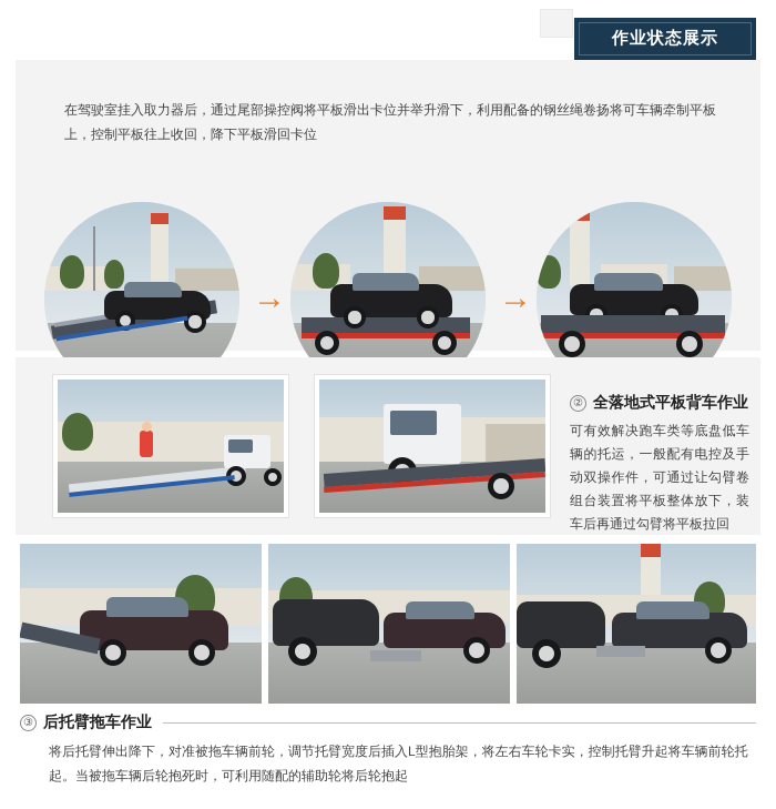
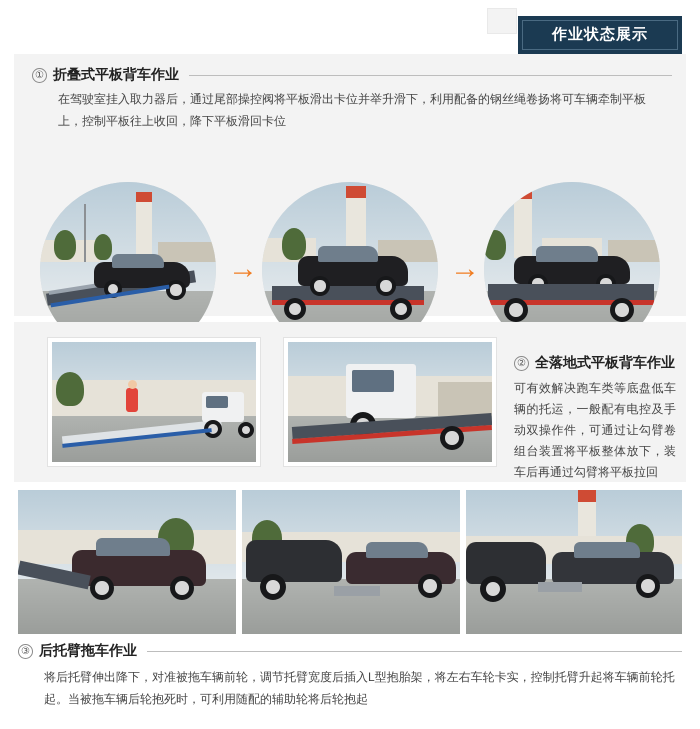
  作业状态展示
+ ①
+ 折叠式平板背车作业
  在驾驶室挂入取力器后，通过尾部操控阀将平板滑出卡位并举升滑下，利用配备的钢丝绳卷扬将可车辆牵制平板上，控制平板往上收回，降下平板滑回卡位
  →
  →
  ②
  全落地式平板背车作业
  可有效解决跑车类等底盘低车辆的托运，一般配有电控及手动双操作件，可通过让勾臂卷组台装置将平板整体放下，装车后再通过勾臂将平板拉回
  ③
  后托臂拖车作业
  将后托臂伸出降下，对准被拖车辆前轮，调节托臂宽度后插入L型抱胎架，将左右车轮卡实，控制托臂升起将车辆前轮托起。当被拖车辆后轮抱死时，可利用随配的辅助轮将后轮抱起
